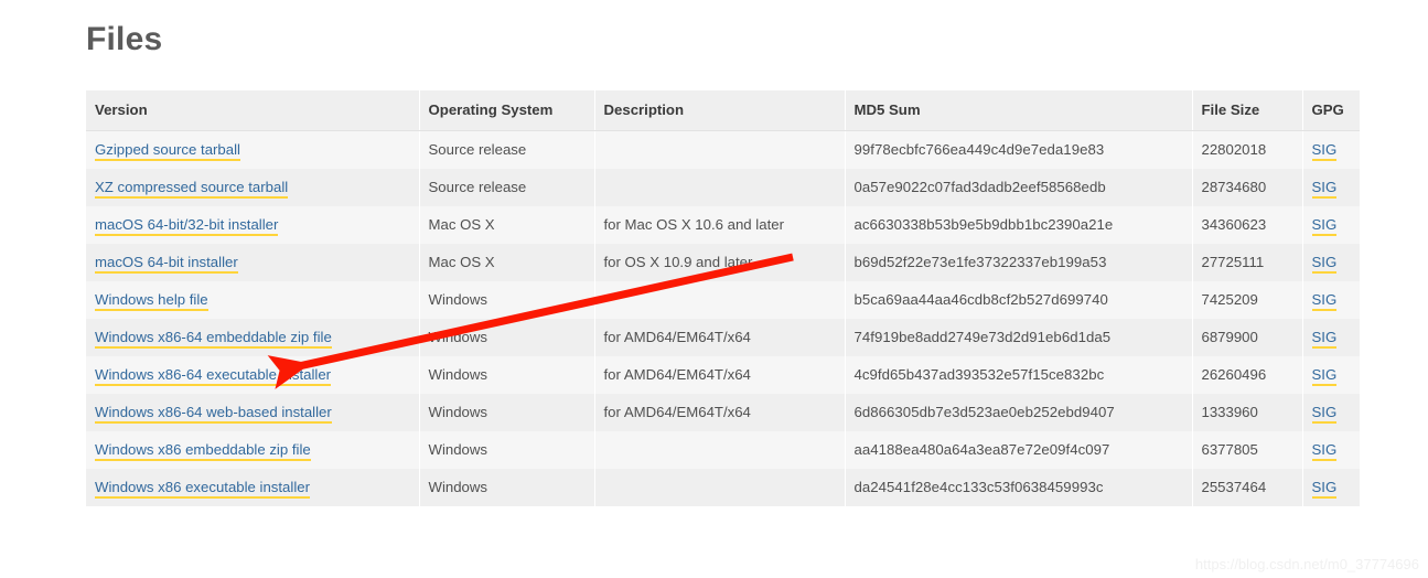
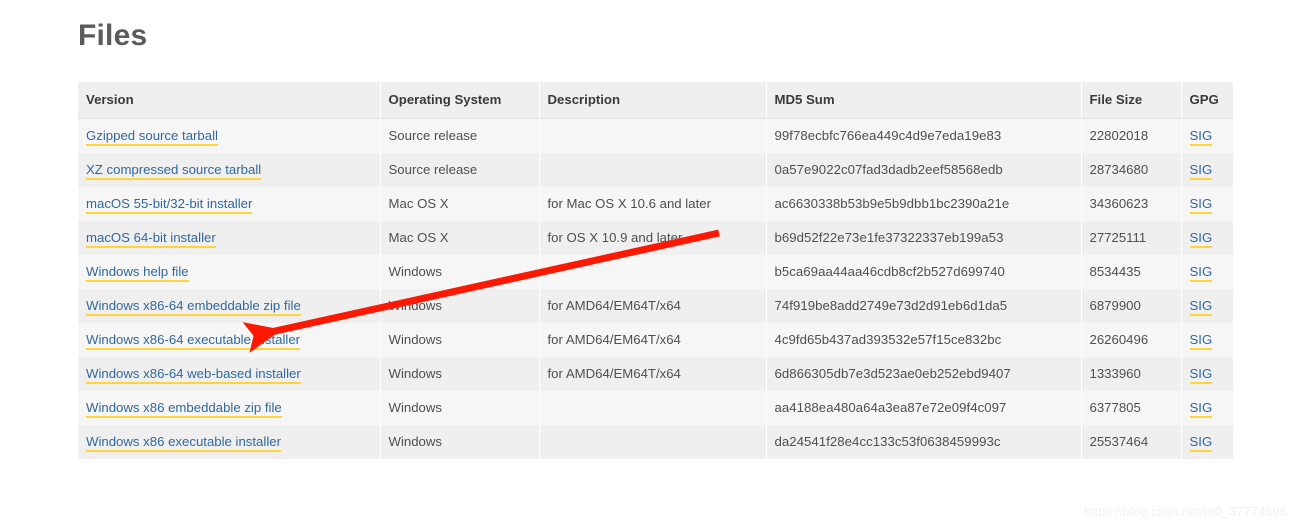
  Files
  Version	Operating System	Description	MD5 Sum	File Size	GPG
  Gzipped source tarball	Source release		99f78ecbfc766ea449c4d9e7eda19e83	22802018	SIG
  XZ compressed source tarball	Source release		0a57e9022c07fad3dadb2eef58568edb	28734680	SIG
- macOS 64-bit/32-bit installer	Mac OS X	for Mac OS X 10.6 and later	ac6630338b53b9e5b9dbb1bc2390a21e	34360623	SIG
+ macOS 55-bit/32-bit installer	Mac OS X	for Mac OS X 10.6 and later	ac6630338b53b9e5b9dbb1bc2390a21e	34360623	SIG
  macOS 64-bit installer	Mac OS X	for OS X 10.9 and later	b69d52f22e73e1fe37322337eb199a53	27725111	SIG
- Windows help file	Windows		b5ca69aa44aa46cdb8cf2b527d699740	7425209	SIG
+ Windows help file	Windows		b5ca69aa44aa46cdb8cf2b527d699740	8534435	SIG
  Windows x86-64 embeddable zip file	ndows	for AMD64/EM64T/x64	74f919be8add2749e73d2d91eb6d1da5	6879900	SIG
  Windows x86-64 executable installer	Windows	for AMD64/EM64T/x64	4c9fd65b437ad393532e57f15ce832bc	26260496	SIG
  Windows x86-64 web-based installer	Windows	for AMD64/EM64T/x64	6d866305db7e3d523ae0eb252ebd9407	1333960	SIG
  Windows x86 embeddable zip file	Windows		aa4188ea480a64a3ea87e72e09f4c097	6377805	SIG
  Windows x86 executable installer	Windows		da24541f28e4cc133c53f0638459993c	25537464	SIG
